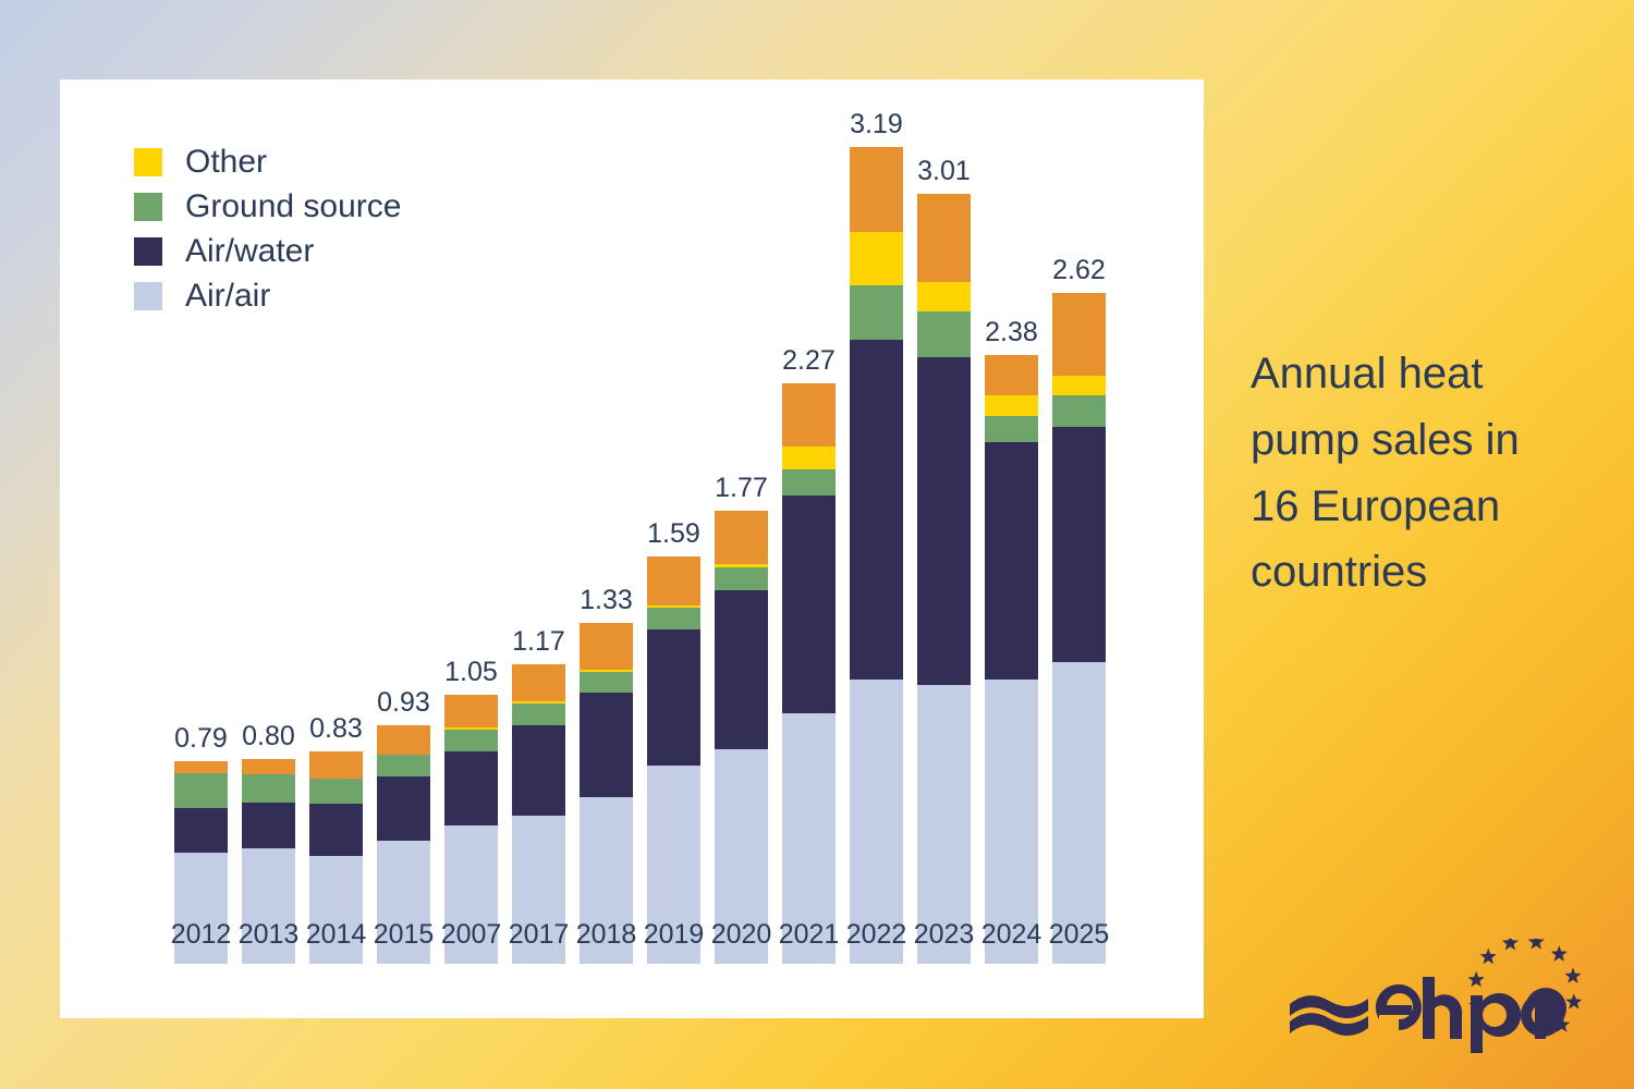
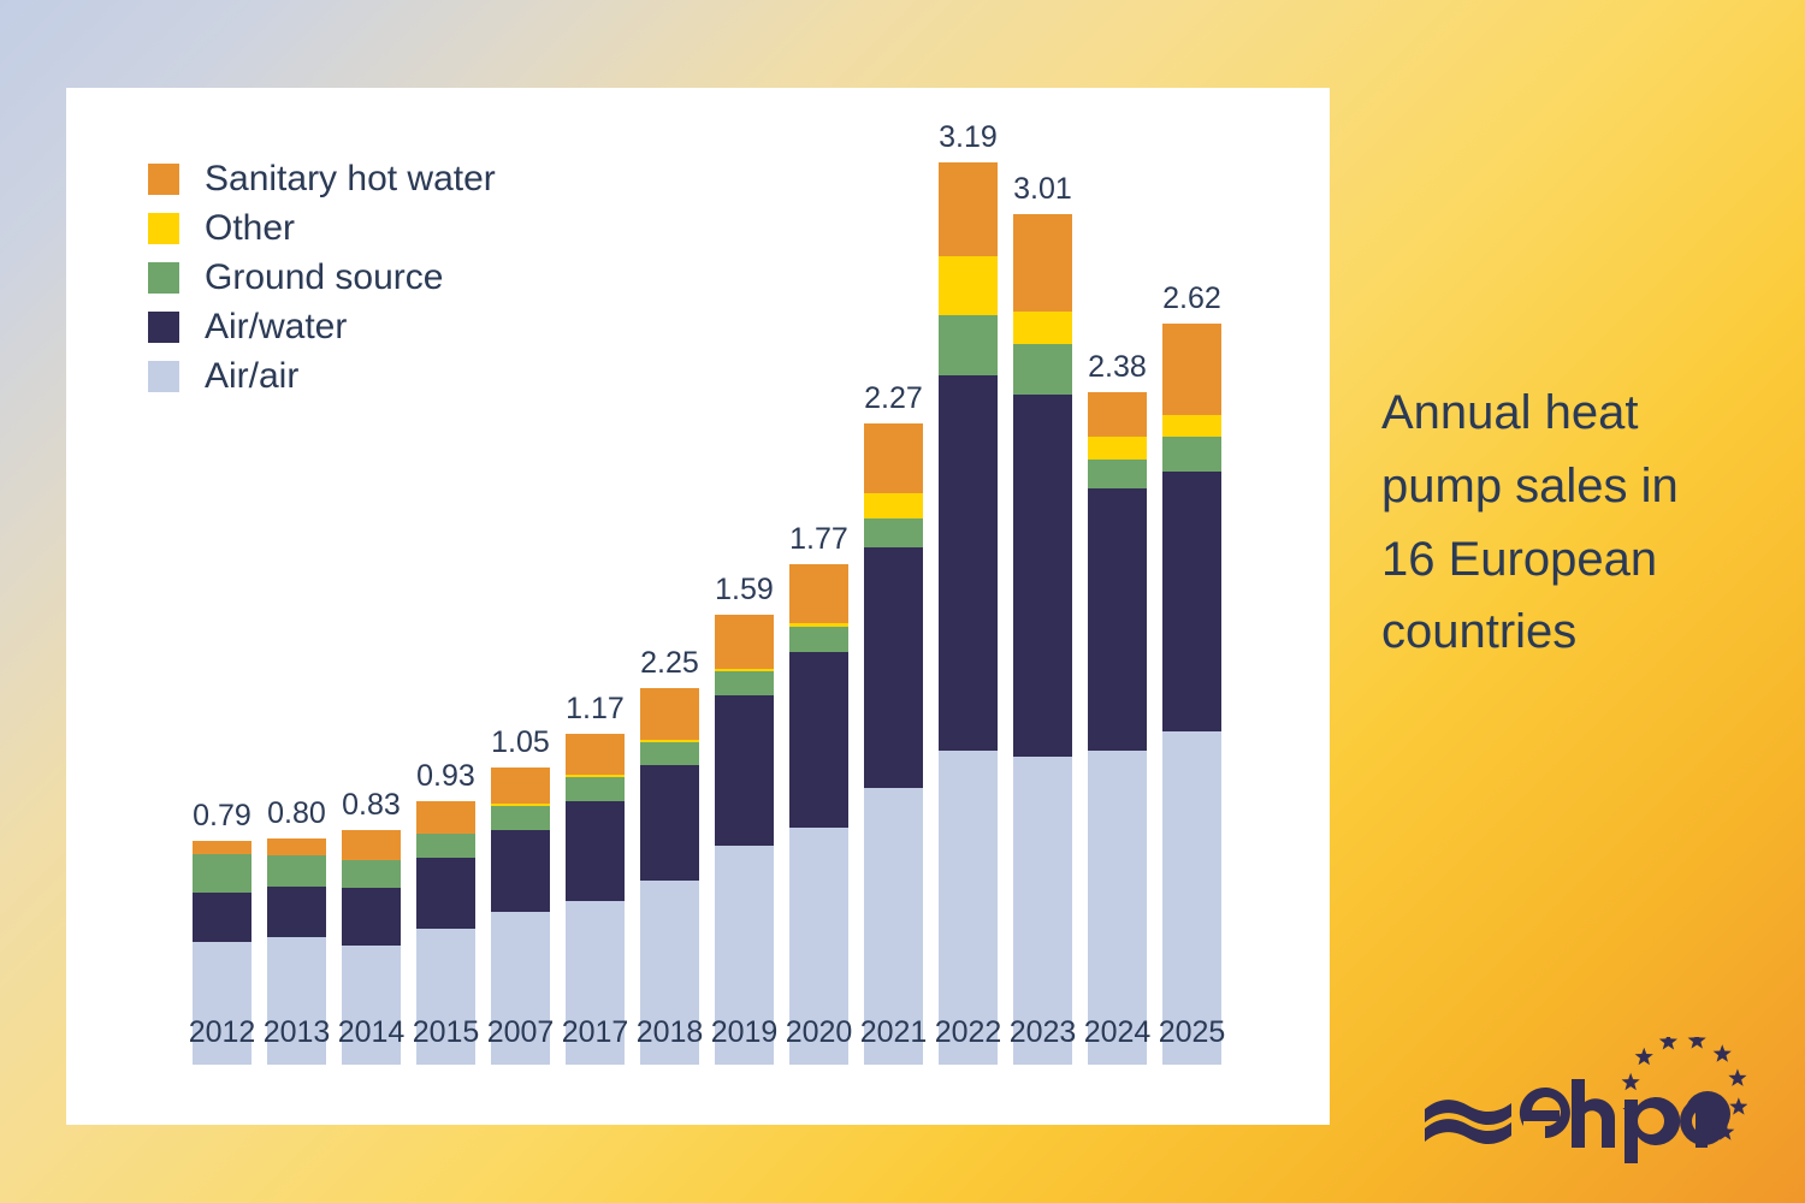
  0.79
  2012
  0.80
  2013
  0.83
  2014
  0.93
  2015
  1.05
  2007
  1.17
  2017
- 1.33
+ 2.25
  2018
  1.59
  2019
  1.77
  2020
  2.27
  2021
  3.19
  2022
  3.01
  2023
  2.38
  2024
  2.62
  2025
+ Sanitary hot water
  Other
  Ground source
  Air/water
  Air/air
  Annual heat
  pump sales in
  16 European
  countries
